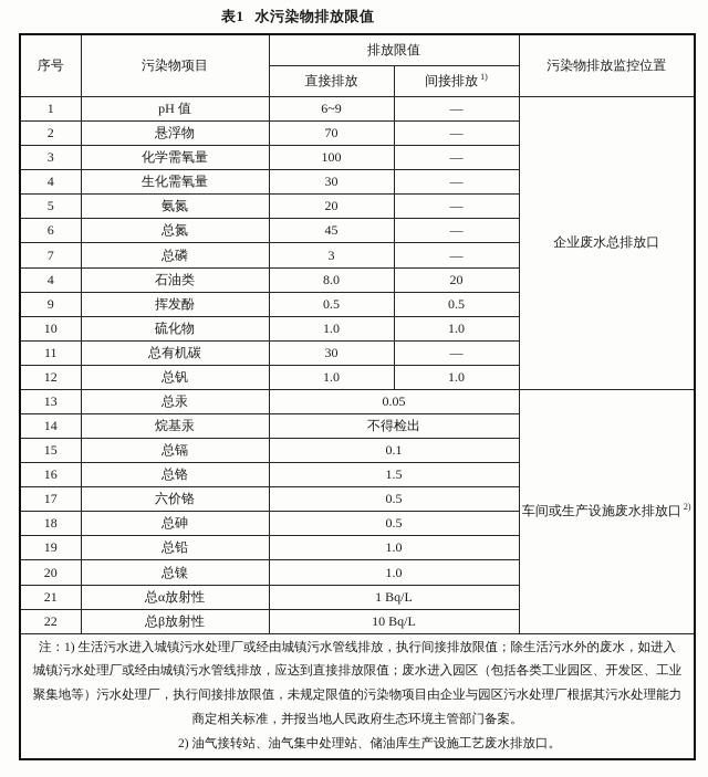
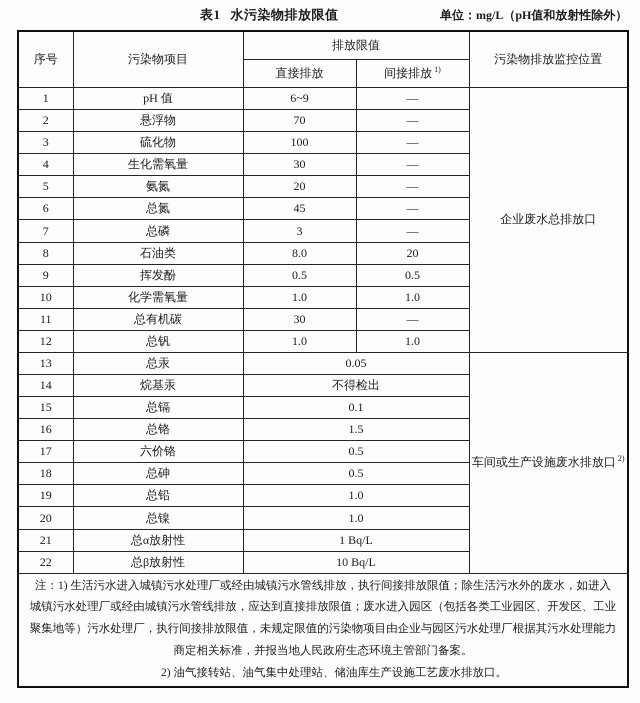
  表1 水污染物排放限值
+ 单位：mg/L（pH值和放射性除外）
  序号	污染物项目	排放限值	污染物排放监控位置
  直接排放	间接排放 1)
  1	pH 值	6~9	—	企业废水总排放口
  2	悬浮物	70	—
- 3	化学需氧量	100	—
+ 3	硫化物	100	—
  4	生化需氧量	30	—
  5	氨氮	20	—
  6	总氮	45	—
  7	总磷	3	—
- 4	石油类	8.0	20
+ 8	石油类	8.0	20
  9	挥发酚	0.5	0.5
- 10	硫化物	1.0	1.0
+ 10	化学需氧量	1.0	1.0
  11	总有机碳	30	—
  12	总钒	1.0	1.0
  13	总汞	0.05	车间或生产设施废水排放口 2)
  14	烷基汞	不得检出
  15	总镉	0.1
  16	总铬	1.5
  17	六价铬	0.5
  18	总砷	0.5
  19	总铅	1.0
  20	总镍	1.0
  21	总α放射性	1 Bq/L
  22	总β放射性	10 Bq/L
  注：1) 生活污水进入城镇污水处理厂或经由城镇污水管线排放，执行间接排放限值；除生活污水外的废水，如进入 城镇污水处理厂或经由城镇污水管线排放，应达到直接排放限值；废水进入园区（包括各类工业园区、开发区、工业 聚集地等）污水处理厂，执行间接排放限值，未规定限值的污染物项目由企业与园区污水处理厂根据其污水处理能力 商定相关标准，并报当地人民政府生态环境主管部门备案。 2) 油气接转站、油气集中处理站、储油库生产设施工艺废水排放口。
